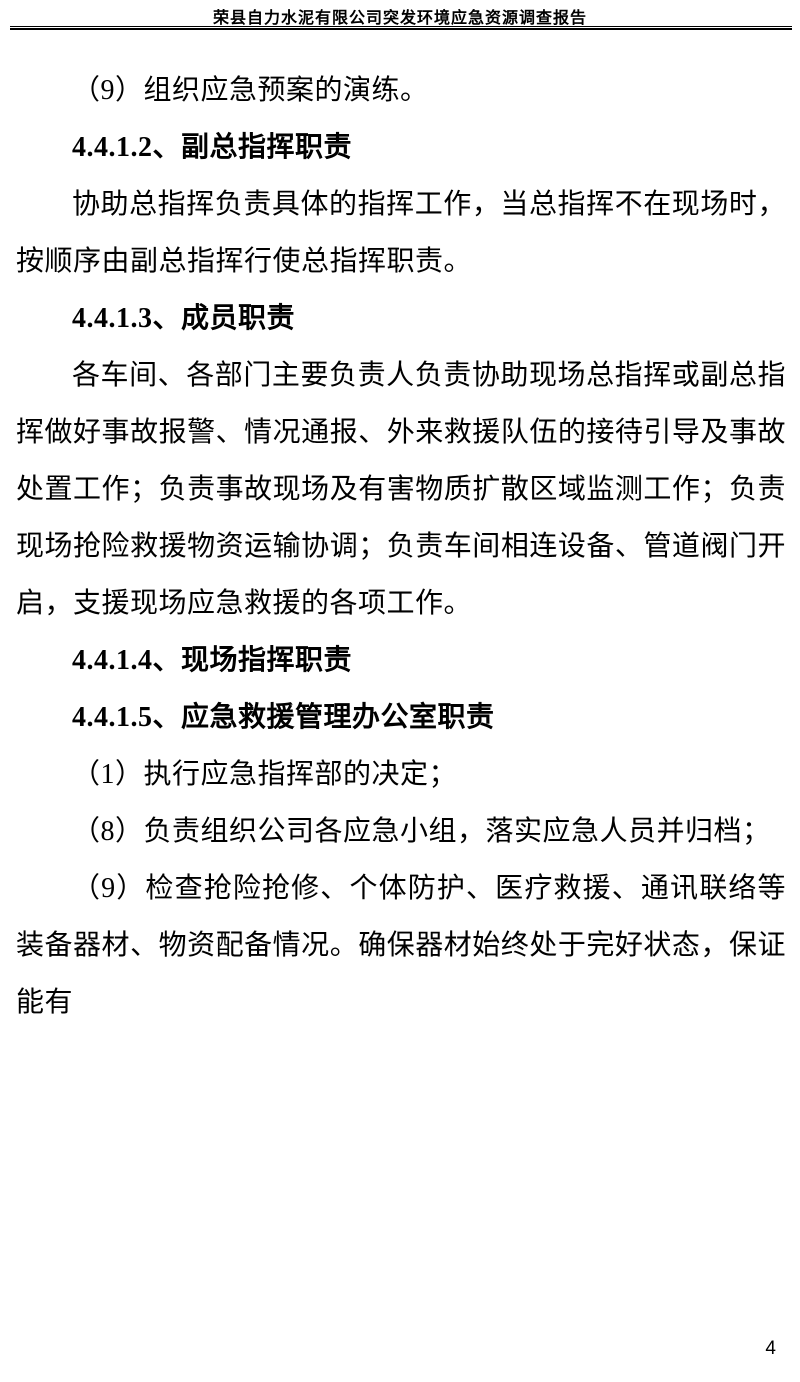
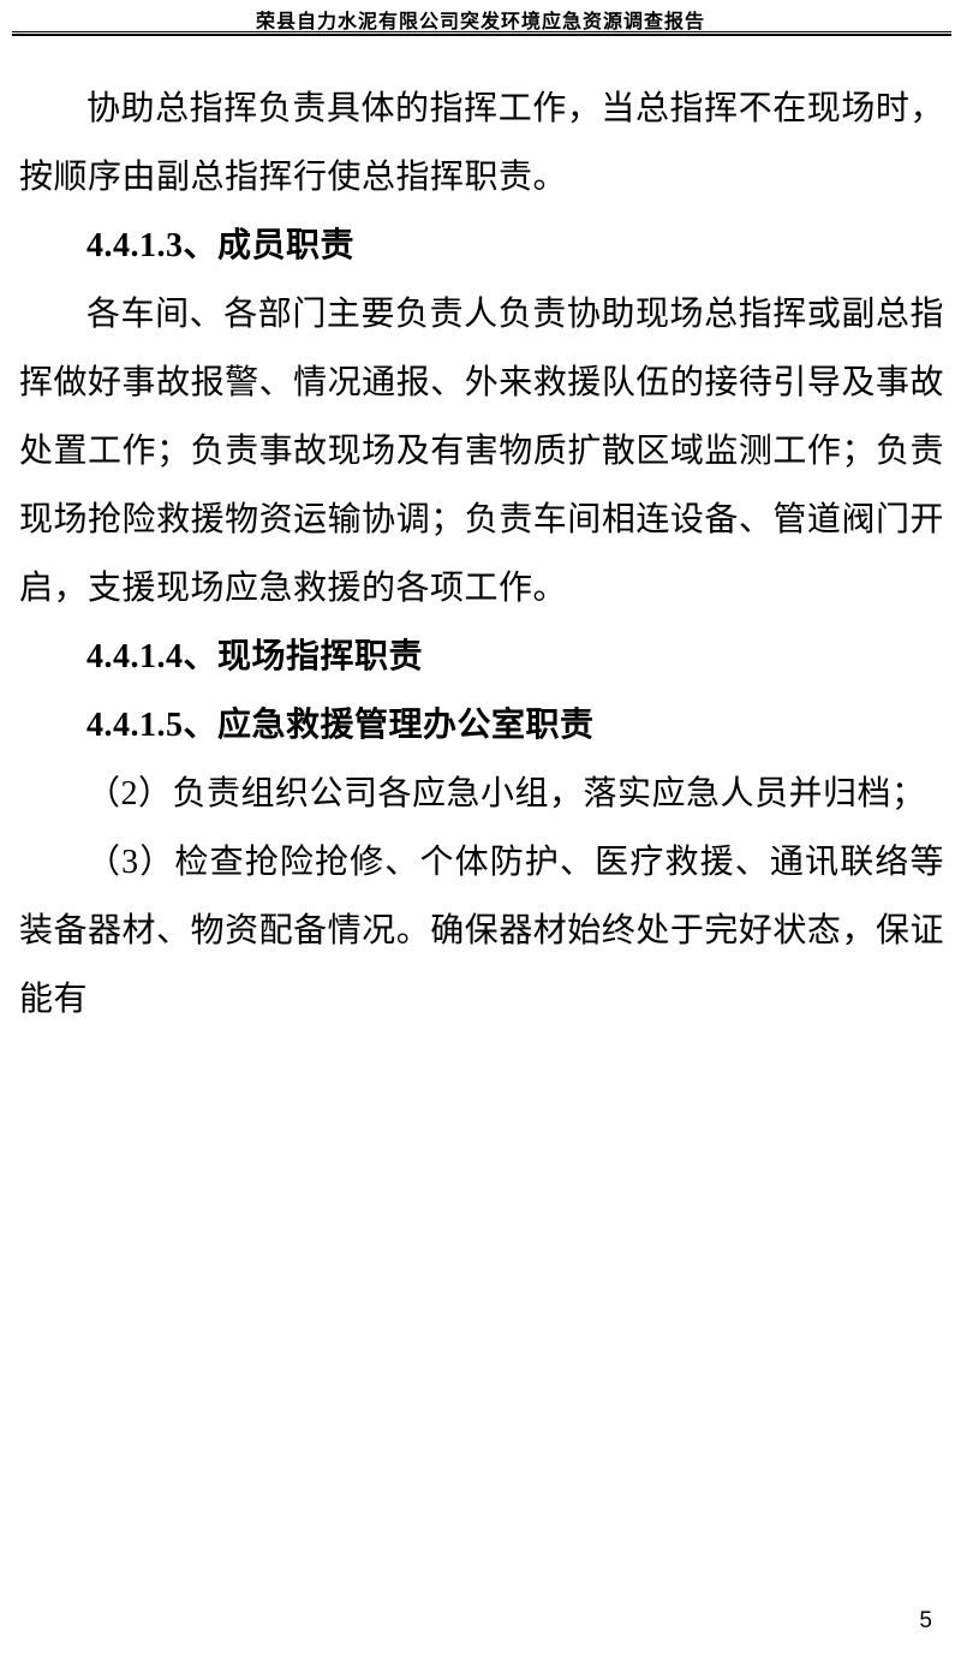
  荣县自力水泥有限公司突发环境应急资源调查报告
- （9）组织应急预案的演练。
- 4.4.1.2、副总指挥职责
  协助总指挥负责具体的指挥工作，当总指挥不在现场时，按顺序由副总指挥行使总指挥职责。
  4.4.1.3、成员职责
  各车间、各部门主要负责人负责协助现场总指挥或副总指挥做好事故报警、情况通报、外来救援队伍的接待引导及事故处置工作；负责事故现场及有害物质扩散区域监测工作；负责现场抢险救援物资运输协调；负责车间相连设备、管道阀门开启，支援现场应急救援的各项工作。
  4.4.1.4、现场指挥职责
  4.4.1.5、应急救援管理办公室职责
- （1）执行应急指挥部的决定；
- （8）负责组织公司各应急小组，落实应急人员并归档；
+ （2）负责组织公司各应急小组，落实应急人员并归档；
- （9）检查抢险抢修、个体防护、医疗救援、通讯联络等装备器材、物资配备情况。确保器材始终处于完好状态，保证能有
+ （3）检查抢险抢修、个体防护、医疗救援、通讯联络等装备器材、物资配备情况。确保器材始终处于完好状态，保证能有
- 4
+ 5
